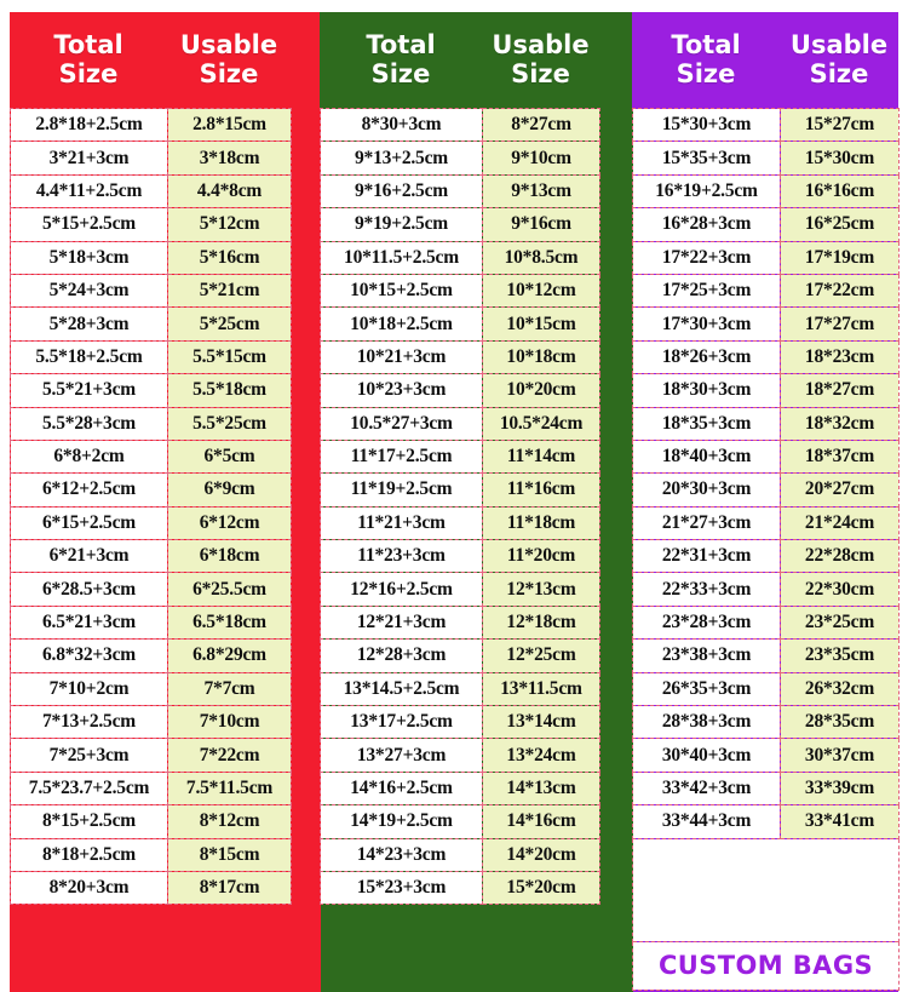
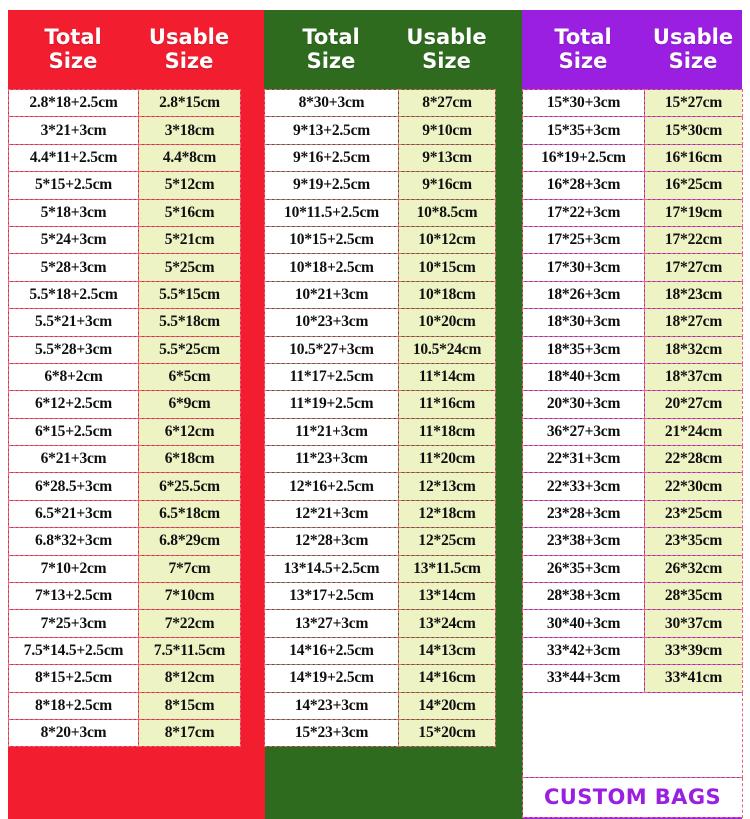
  Total
  Size
  Usable
  Size
  2.8*18+2.5cm	2.8*15cm
  3*21+3cm	3*18cm
  4.4*11+2.5cm	4.4*8cm
  5*15+2.5cm	5*12cm
  5*18+3cm	5*16cm
  5*24+3cm	5*21cm
  5*28+3cm	5*25cm
  5.5*18+2.5cm	5.5*15cm
  5.5*21+3cm	5.5*18cm
  5.5*28+3cm	5.5*25cm
  6*8+2cm	6*5cm
  6*12+2.5cm	6*9cm
  6*15+2.5cm	6*12cm
  6*21+3cm	6*18cm
  6*28.5+3cm	6*25.5cm
  6.5*21+3cm	6.5*18cm
  6.8*32+3cm	6.8*29cm
  7*10+2cm	7*7cm
  7*13+2.5cm	7*10cm
  7*25+3cm	7*22cm
- 7.5*23.7+2.5cm	7.5*11.5cm
+ 7.5*14.5+2.5cm	7.5*11.5cm
  8*15+2.5cm	8*12cm
  8*18+2.5cm	8*15cm
  8*20+3cm	8*17cm
  Total
  Size
  Usable
  Size
  8*30+3cm	8*27cm
  9*13+2.5cm	9*10cm
  9*16+2.5cm	9*13cm
  9*19+2.5cm	9*16cm
  10*11.5+2.5cm	10*8.5cm
  10*15+2.5cm	10*12cm
  10*18+2.5cm	10*15cm
  10*21+3cm	10*18cm
  10*23+3cm	10*20cm
  10.5*27+3cm	10.5*24cm
  11*17+2.5cm	11*14cm
  11*19+2.5cm	11*16cm
  11*21+3cm	11*18cm
  11*23+3cm	11*20cm
  12*16+2.5cm	12*13cm
  12*21+3cm	12*18cm
  12*28+3cm	12*25cm
  13*14.5+2.5cm	13*11.5cm
  13*17+2.5cm	13*14cm
  13*27+3cm	13*24cm
  14*16+2.5cm	14*13cm
  14*19+2.5cm	14*16cm
  14*23+3cm	14*20cm
  15*23+3cm	15*20cm
  Total
  Size
  Usable
  Size
  15*30+3cm	15*27cm
  15*35+3cm	15*30cm
  16*19+2.5cm	16*16cm
  16*28+3cm	16*25cm
  17*22+3cm	17*19cm
  17*25+3cm	17*22cm
  17*30+3cm	17*27cm
  18*26+3cm	18*23cm
  18*30+3cm	18*27cm
  18*35+3cm	18*32cm
  18*40+3cm	18*37cm
  20*30+3cm	20*27cm
- 21*27+3cm	21*24cm
+ 36*27+3cm	21*24cm
  22*31+3cm	22*28cm
  22*33+3cm	22*30cm
  23*28+3cm	23*25cm
  23*38+3cm	23*35cm
  26*35+3cm	26*32cm
  28*38+3cm	28*35cm
  30*40+3cm	30*37cm
  33*42+3cm	33*39cm
  33*44+3cm	33*41cm
  CUSTOM BAGS
